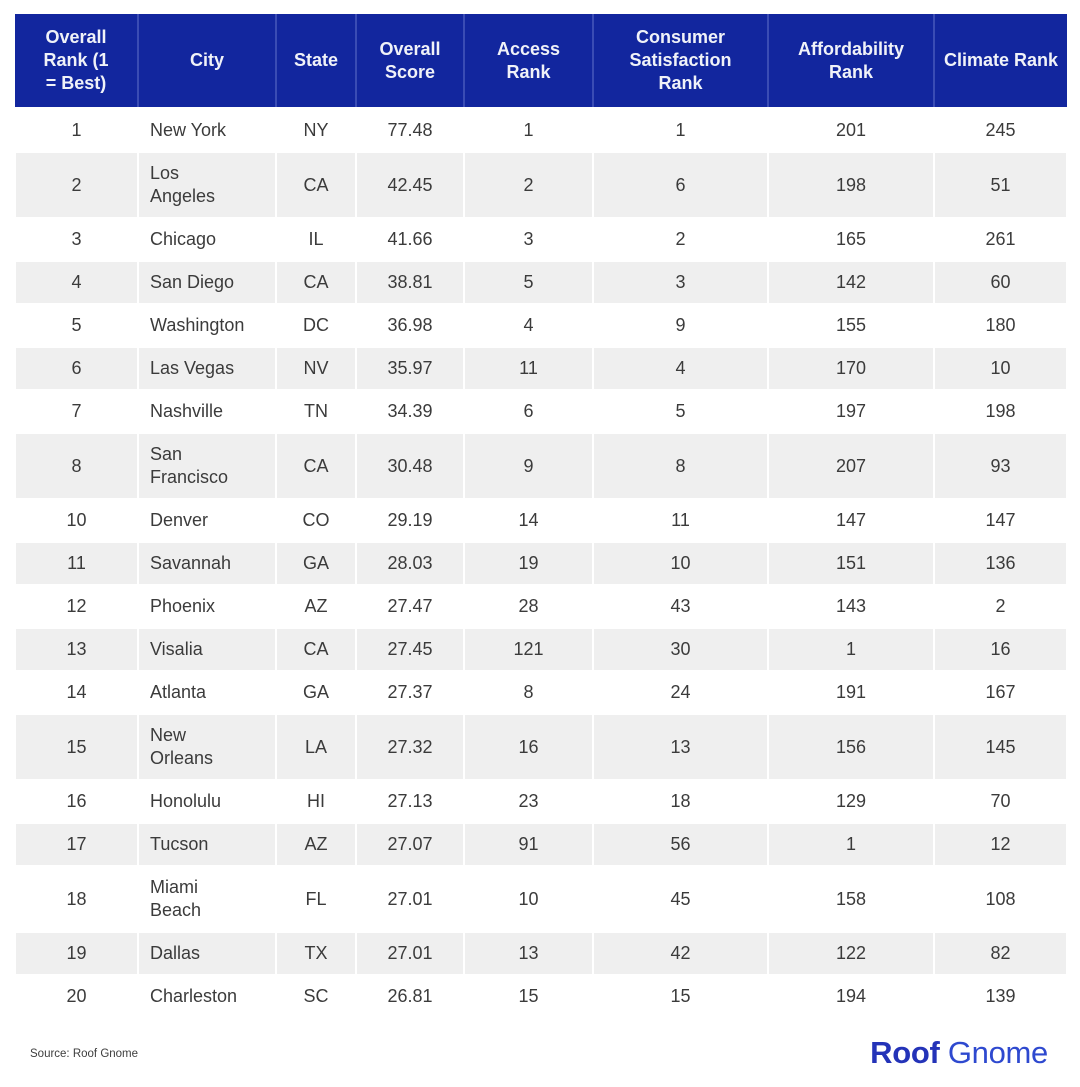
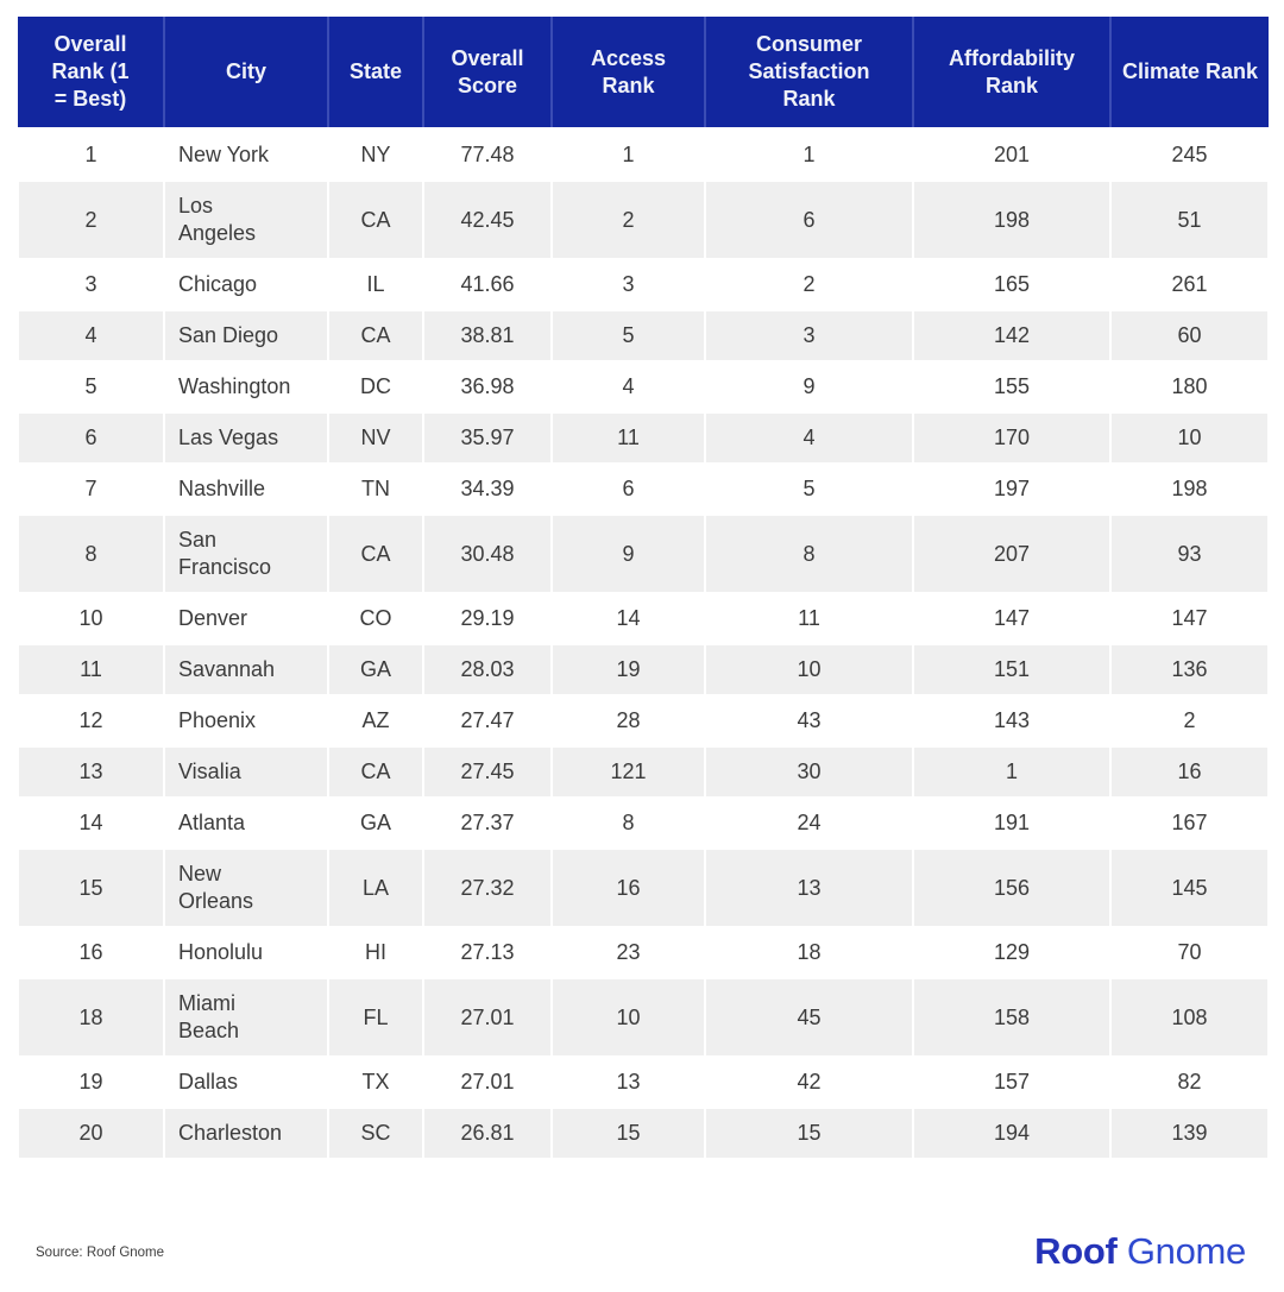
  Overall Rank (1 = Best)	City	State	Overall Score	Access Rank	Consumer Satisfaction Rank	Affordability Rank	Climate Rank
  1	New York	NY	77.48	1	1	201	245
  2	Los Angeles	CA	42.45	2	6	198	51
  3	Chicago	IL	41.66	3	2	165	261
  4	San Diego	CA	38.81	5	3	142	60
  5	Washington	DC	36.98	4	9	155	180
  6	Las Vegas	NV	35.97	11	4	170	10
  7	Nashville	TN	34.39	6	5	197	198
  8	San Francisco	CA	30.48	9	8	207	93
  10	Denver	CO	29.19	14	11	147	147
  11	Savannah	GA	28.03	19	10	151	136
  12	Phoenix	AZ	27.47	28	43	143	2
  13	Visalia	CA	27.45	121	30	1	16
  14	Atlanta	GA	27.37	8	24	191	167
  15	New Orleans	LA	27.32	16	13	156	145
  16	Honolulu	HI	27.13	23	18	129	70
- 17	Tucson	AZ	27.07	91	56	1	12
  18	Miami Beach	FL	27.01	10	45	158	108
- 19	Dallas	TX	27.01	13	42	122	82
+ 19	Dallas	TX	27.01	13	42	157	82
  20	Charleston	SC	26.81	15	15	194	139
  Source: Roof Gnome
  Roof Gnome
